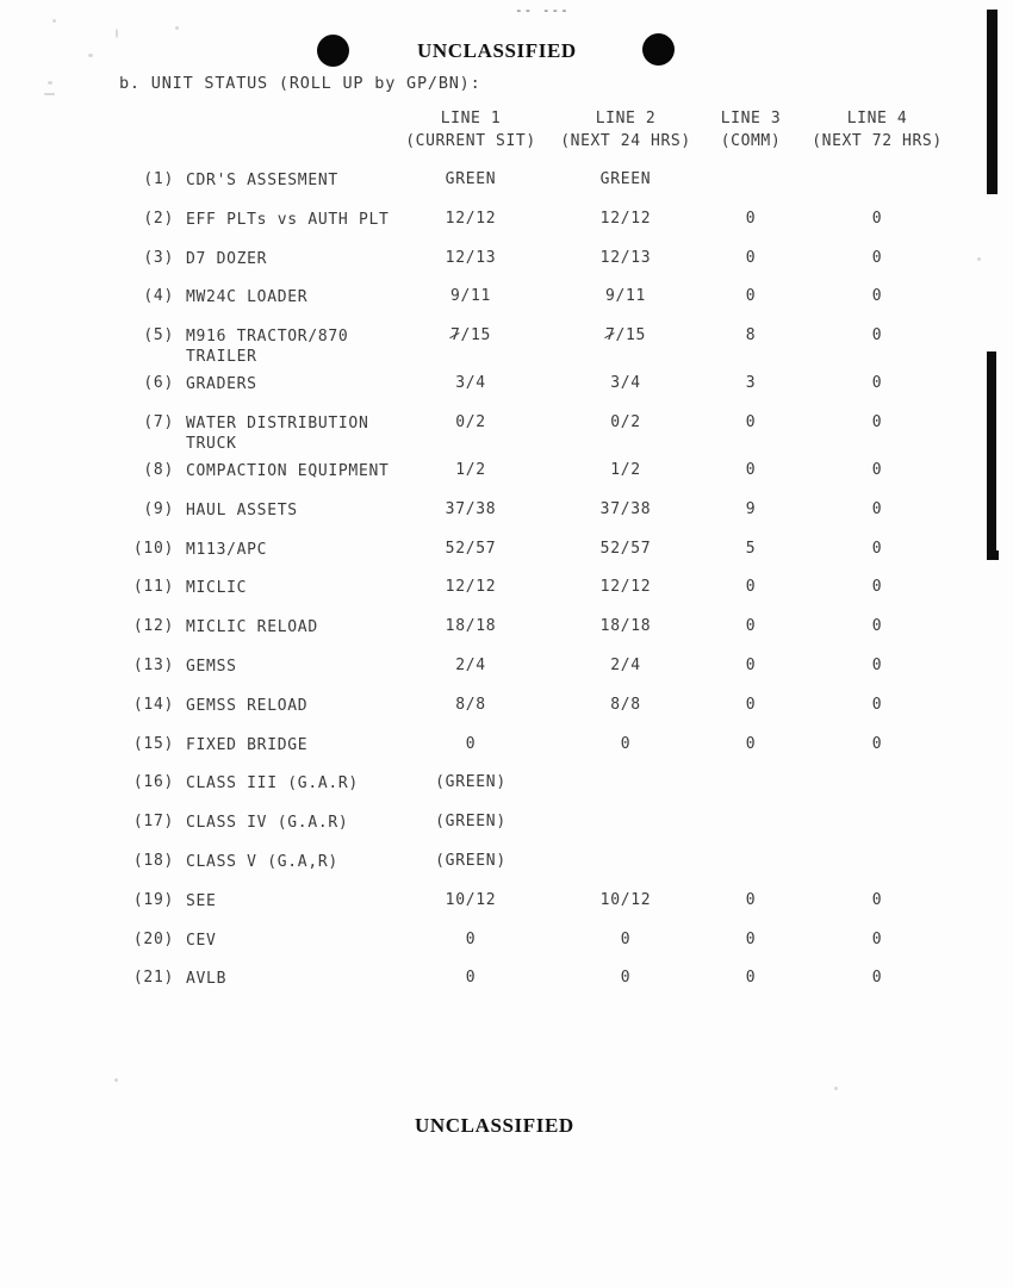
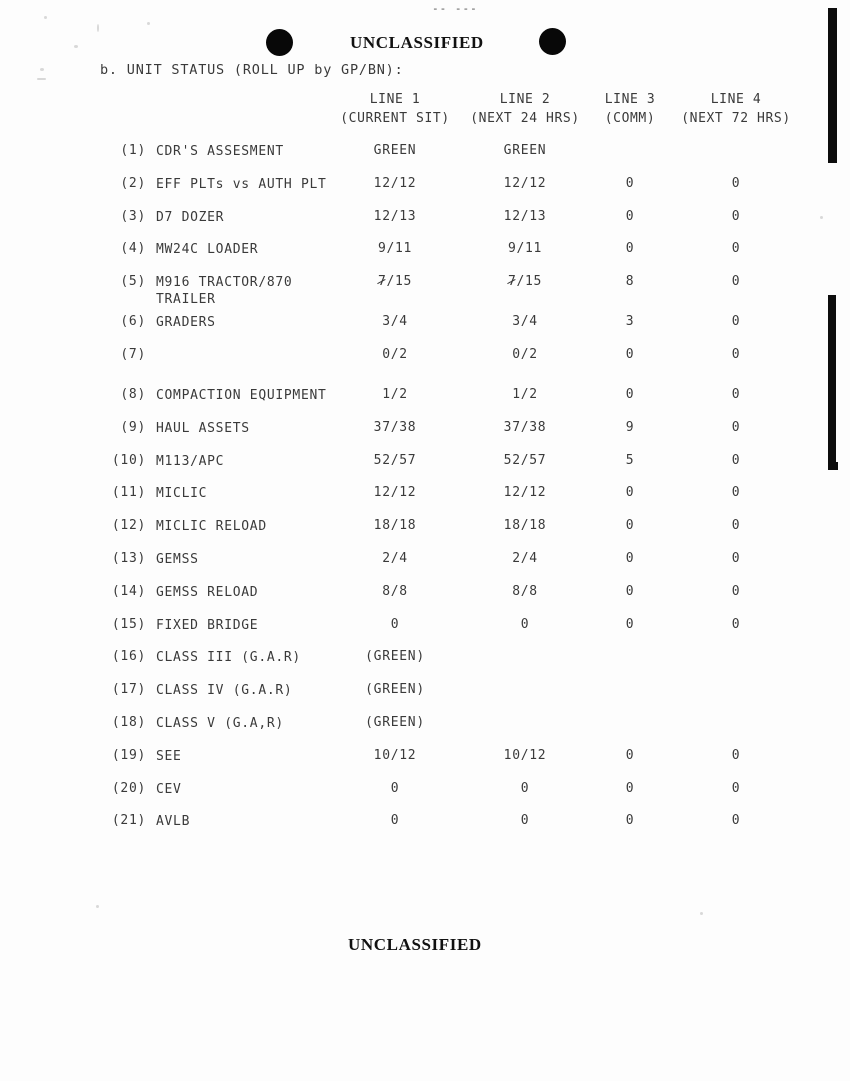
  -- ---
  UNCLASSIFIED
  b. UNIT STATUS (ROLL UP by GP/BN):
  LINE 1
  LINE 2
  LINE 3
  LINE 4
  (CURRENT SIT)
  (NEXT 24 HRS)
  (COMM)
  (NEXT 72 HRS)
  (1)
  CDR'S ASSESMENT
  GREEN
  GREEN
  (2)
  EFF PLTs vs AUTH PLT
  12/12
  12/12
  0
  0
  (3)
  D7 DOZER
  12/13
  12/13
  0
  0
  (4)
  MW24C LOADER
  9/11
  9/11
  0
  0
  (5)
  M916 TRACTOR/870
  TRAILER
  7/15
  7/15
  8
  0
  (6)
  GRADERS
  3/4
  3/4
  3
  0
  (7)
- WATER DISTRIBUTION
- TRUCK
  0/2
  0/2
  0
  0
  (8)
  COMPACTION EQUIPMENT
  1/2
  1/2
  0
  0
  (9)
  HAUL ASSETS
  37/38
  37/38
  9
  0
  (10)
  M113/APC
  52/57
  52/57
  5
  0
  (11)
  MICLIC
  12/12
  12/12
  0
  0
  (12)
  MICLIC RELOAD
  18/18
  18/18
  0
  0
  (13)
  GEMSS
  2/4
  2/4
  0
  0
  (14)
  GEMSS RELOAD
  8/8
  8/8
  0
  0
  (15)
  FIXED BRIDGE
  0
  0
  0
  0
  (16)
  CLASS III (G.A.R)
  (GREEN)
  (17)
  CLASS IV (G.A.R)
  (GREEN)
  (18)
  CLASS V (G.A,R)
  (GREEN)
  (19)
  SEE
  10/12
  10/12
  0
  0
  (20)
  CEV
  0
  0
  0
  0
  (21)
  AVLB
  0
  0
  0
  0
  UNCLASSIFIED
